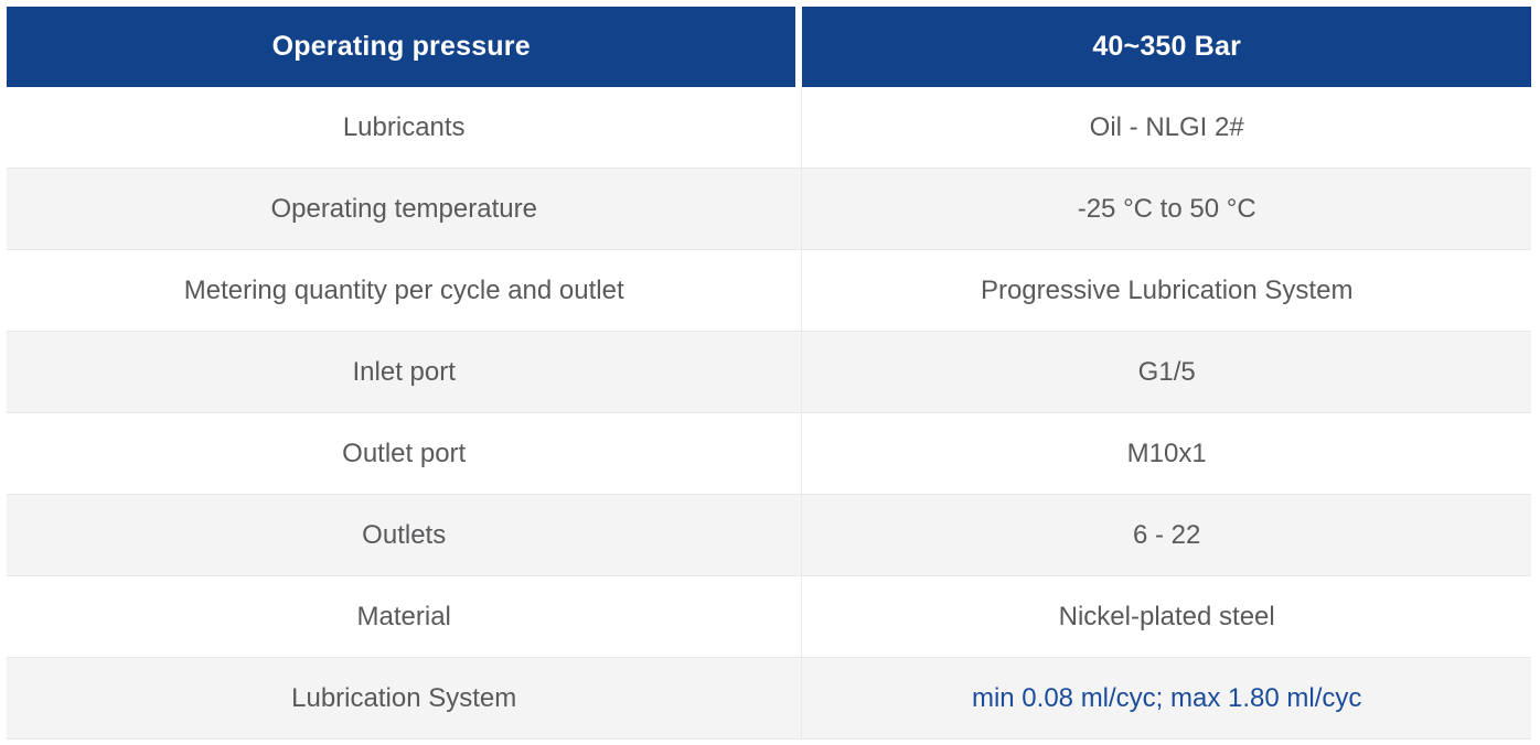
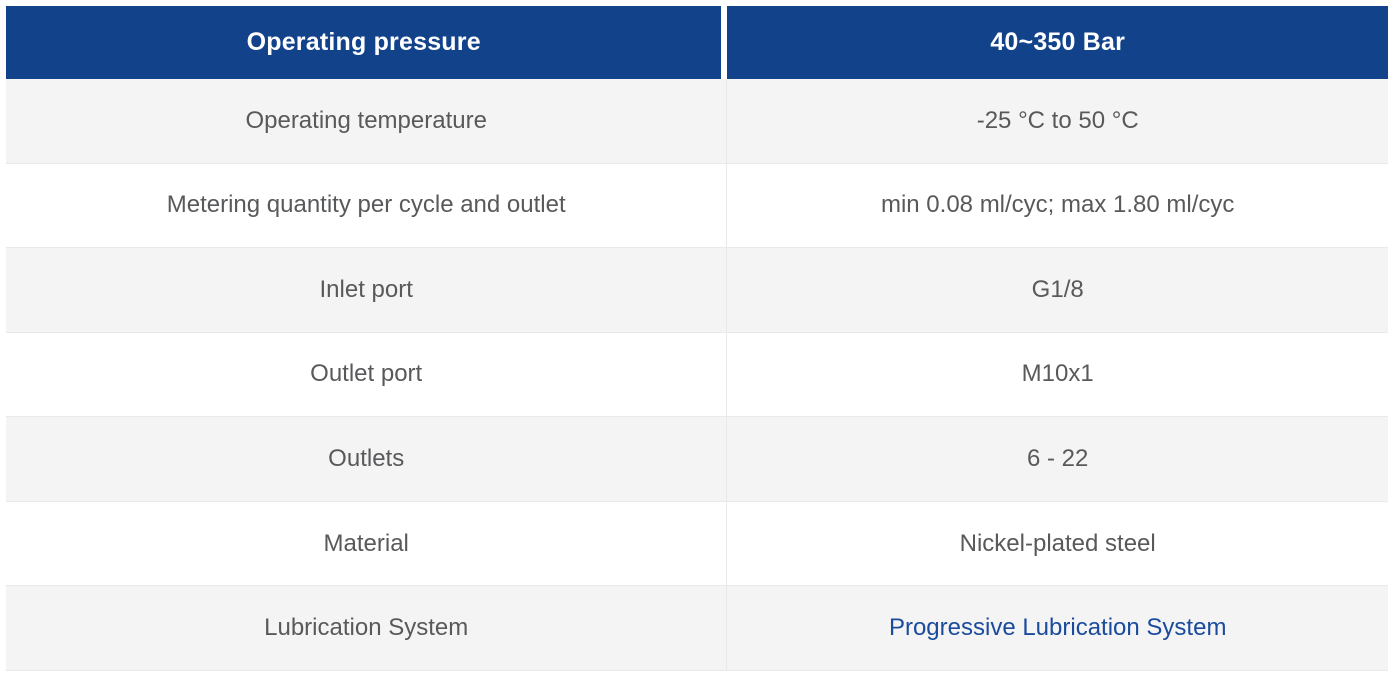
  Operating pressure	40~350 Bar
- Lubricants	Oil - NLGI 2#
  Operating temperature	-25 °C to 50 °C
- Metering quantity per cycle and outlet	Progressive Lubrication System
+ Metering quantity per cycle and outlet	min 0.08 ml/cyc; max 1.80 ml/cyc
- Inlet port	G1/5
+ Inlet port	G1/8
  Outlet port	M10x1
  Outlets	6 - 22
  Material	Nickel-plated steel
- Lubrication System	min 0.08 ml/cyc; max 1.80 ml/cyc
+ Lubrication System	Progressive Lubrication System
